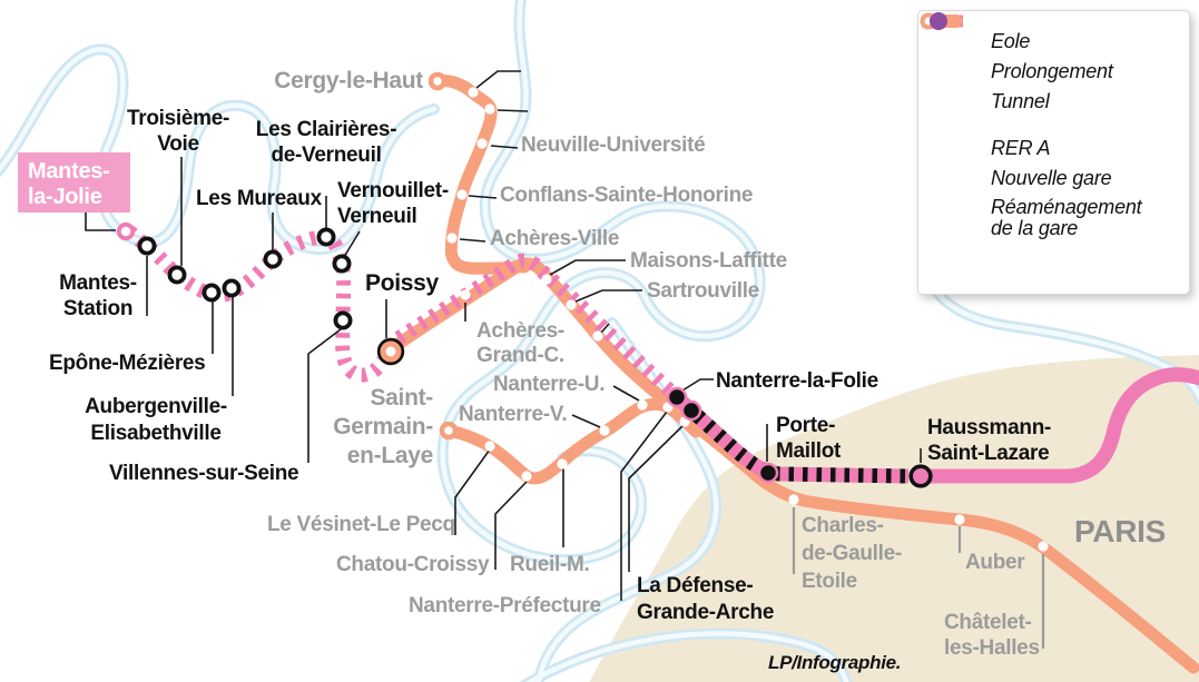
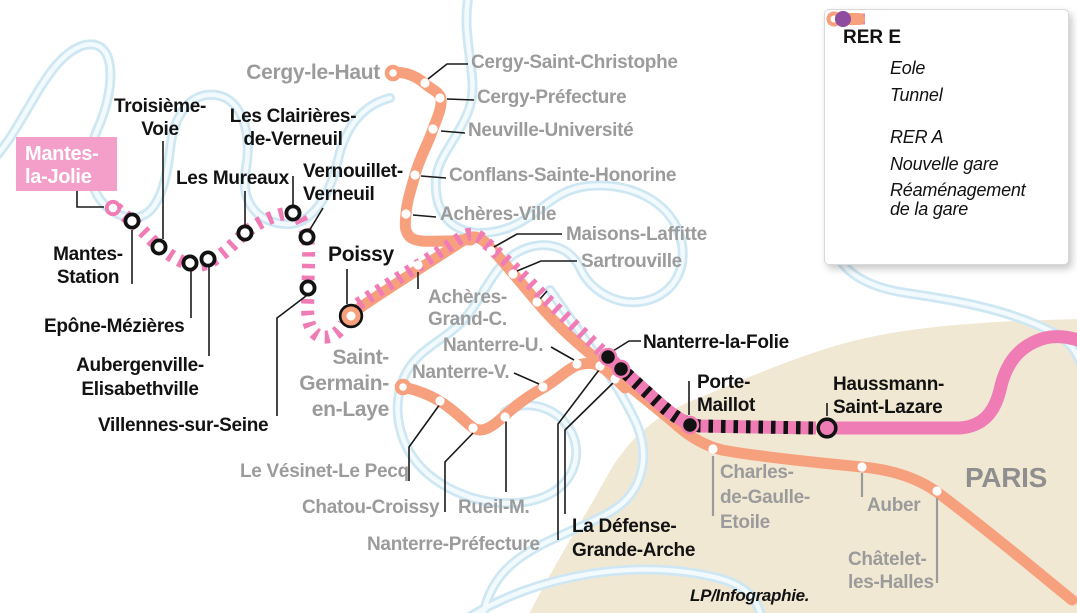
  Mantes-
  la-Jolie
  Mantes-
  Station
  Troisième-
  Voie
  Epône-Mézières
  Aubergenville-
  Elisabethville
  Villennes-sur-Seine
  Les Mureaux
  Les Clairières-
  de-Verneuil
  Vernouillet-
  Verneuil
  Poissy
  Nanterre-la-Folie
  Porte-
  Maillot
  Haussmann-
  Saint-Lazare
  La Défense-
  Grande-Arche
  Cergy-le-Haut
+ Cergy-Saint-Christophe
+ Cergy-Préfecture
  Neuville-Université
  Conflans-Sainte-Honorine
  Achères-Ville
  Maisons-Laffitte
  Sartrouville
  Achères-
  Grand-C.
  Nanterre-U.
  Nanterre-V.
  Saint-
  Germain-
  en-Laye
  Le Vésinet-Le Pecq
  Chatou-Croissy
  Rueil-M.
  Nanterre-Préfecture
  Charles-
  de-Gaulle-
  Etoile
  Auber
  Châtelet-
  les-Halles
  PARIS
  LP/Infographie.
+ RER E
  Eole
- Prolongement
  Tunnel
  RER A
  Nouvelle gare
  Réaménagement
  de la gare
